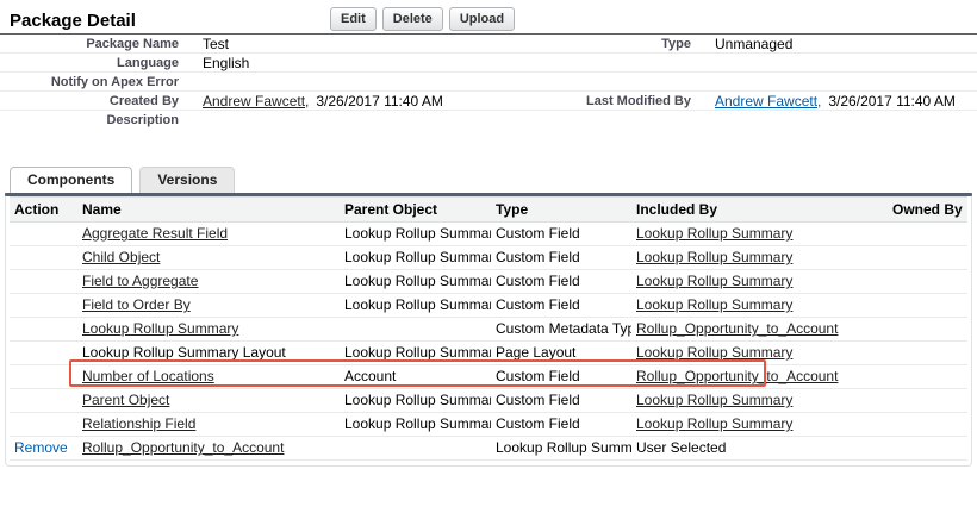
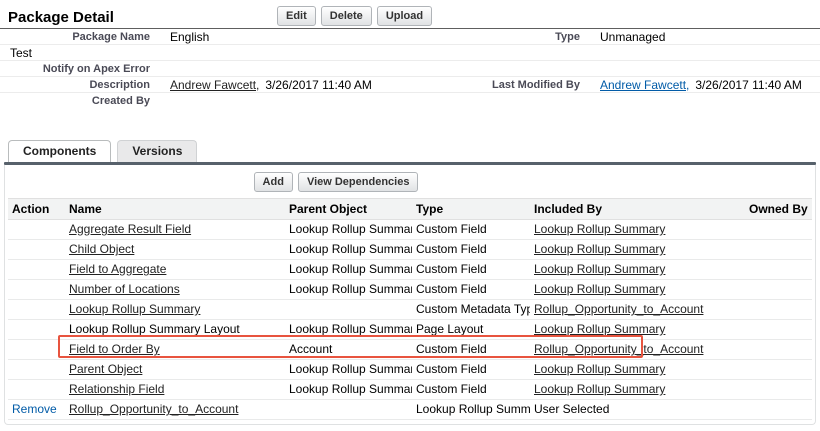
  Package Detail
  Edit
  Delete
  Upload
  Package Name
- Test
+ English
  Type
  Unmanaged
- Language
- English
+ Test
  Notify on Apex Error
- Created By
+ Description
  Andrew Fawcett, 3/26/2017 11:40 AM
  Last Modified By
  Andrew Fawcett, 3/26/2017 11:40 AM
- Description
+ Created By
  Components
  Versions
+ Add
+ View Dependencies
  Action	Name	Parent Object	Type	Included By	Owned By
  	Aggregate Result Field	Lookup Rollup Summa	Custom Field	Lookup Rollup Summary
  	Child Object	Lookup Rollup Summa	Custom Field	Lookup Rollup Summary
  	Field to Aggregate	Lookup Rollup Summa	Custom Field	Lookup Rollup Summary
- 	Field to Order By	Lookup Rollup Summa	Custom Field	Lookup Rollup Summary
+ 	Number of Locations	Lookup Rollup Summa	Custom Field	Lookup Rollup Summary
  	Lookup Rollup Summary		Custom Metadata Typ	Rollup_Opportunity_to_Account
  	Lookup Rollup Summary Layout	Lookup Rollup Summa	Page Layout	Lookup Rollup Summary
- 	Number of Locations	Account	Custom Field	Rollup_Opportunity_to_Account
+ 	Field to Order By	Account	Custom Field	Rollup_Opportunity_to_Account
  	Parent Object	Lookup Rollup Summa	Custom Field	Lookup Rollup Summary
  	Relationship Field	Lookup Rollup Summa	Custom Field	Lookup Rollup Summary
  Remove	Rollup_Opportunity_to_Account		Lookup Rollup Summ	User Selected
